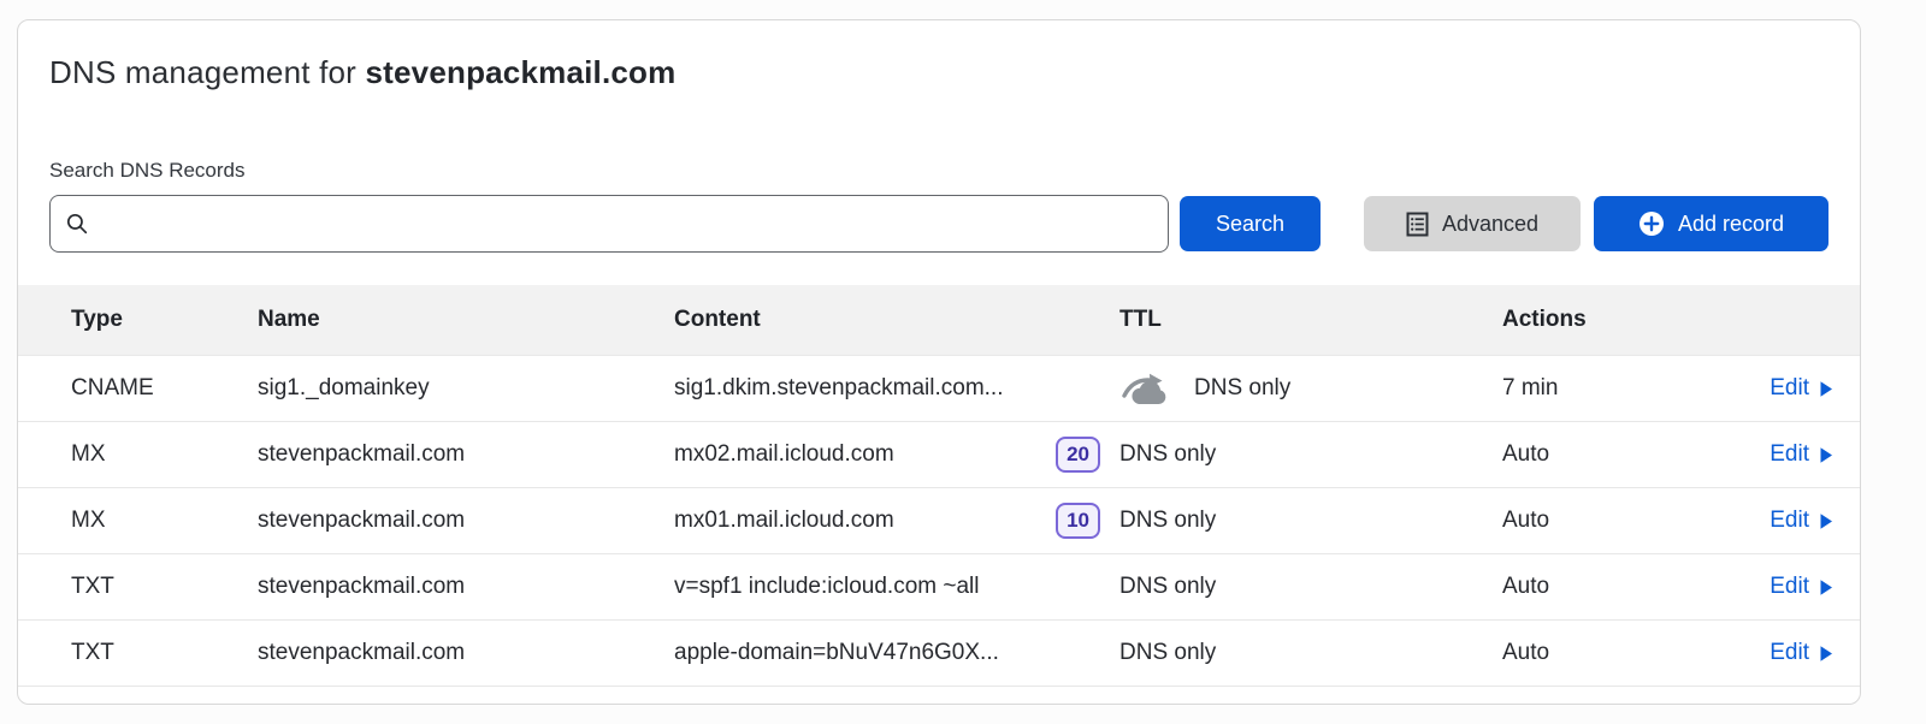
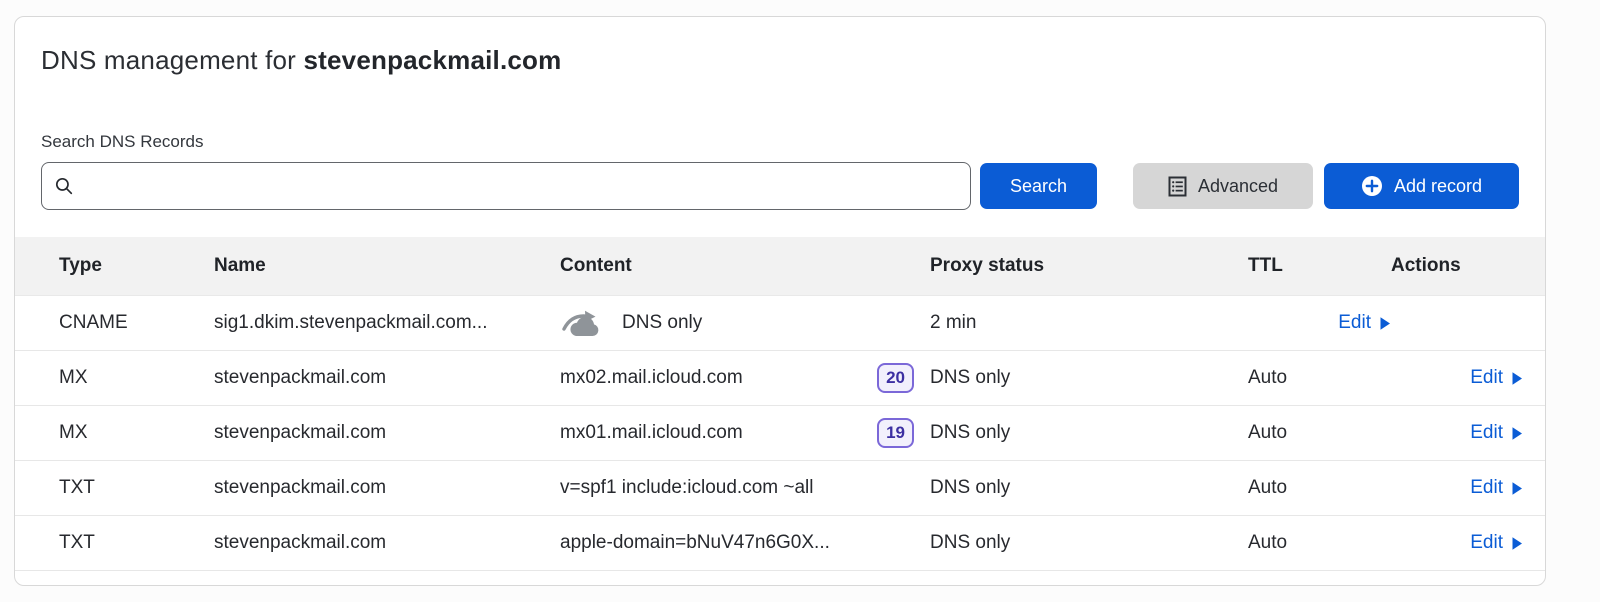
  DNS management for stevenpackmail.com
  Search DNS Records
  Search
  Advanced
  Add record
  Type
  Name
  Content
+ Proxy status
  TTL
  Actions
  CNAME
- sig1._domainkey
  sig1.dkim.stevenpackmail.com...
  DNS only
- 7 min
+ 2 min
  Edit
  MX
  stevenpackmail.com
  mx02.mail.icloud.com
  20
  DNS only
  Auto
  Edit
  MX
  stevenpackmail.com
  mx01.mail.icloud.com
- 10
+ 19
  DNS only
  Auto
  Edit
  TXT
  stevenpackmail.com
  v=spf1 include:icloud.com ~all
  DNS only
  Auto
  Edit
  TXT
  stevenpackmail.com
  apple-domain=bNuV47n6G0X...
  DNS only
  Auto
  Edit
